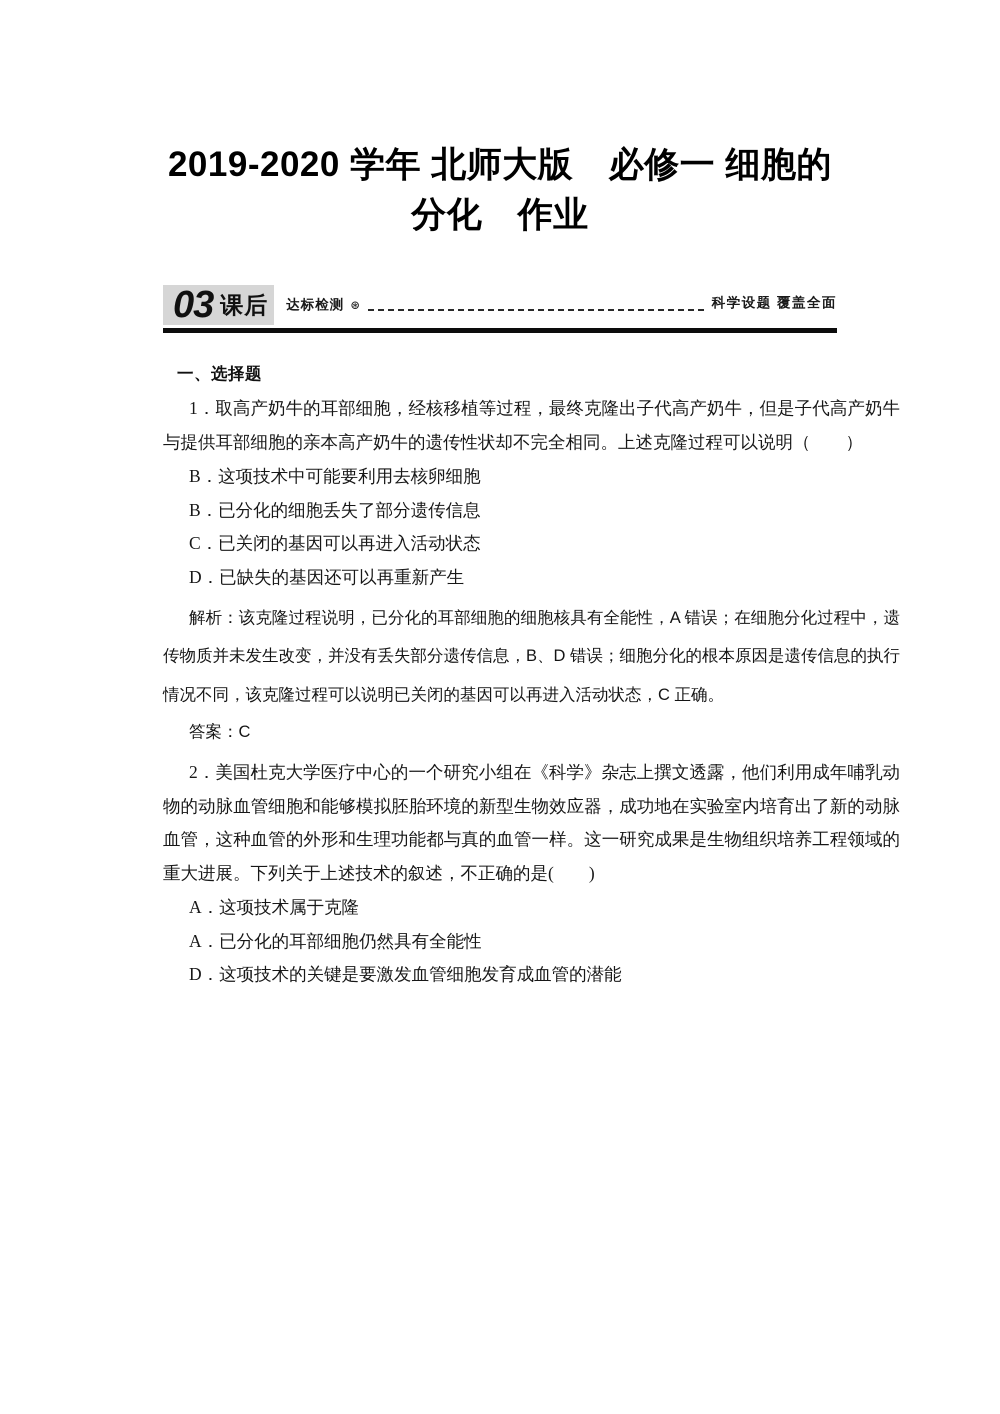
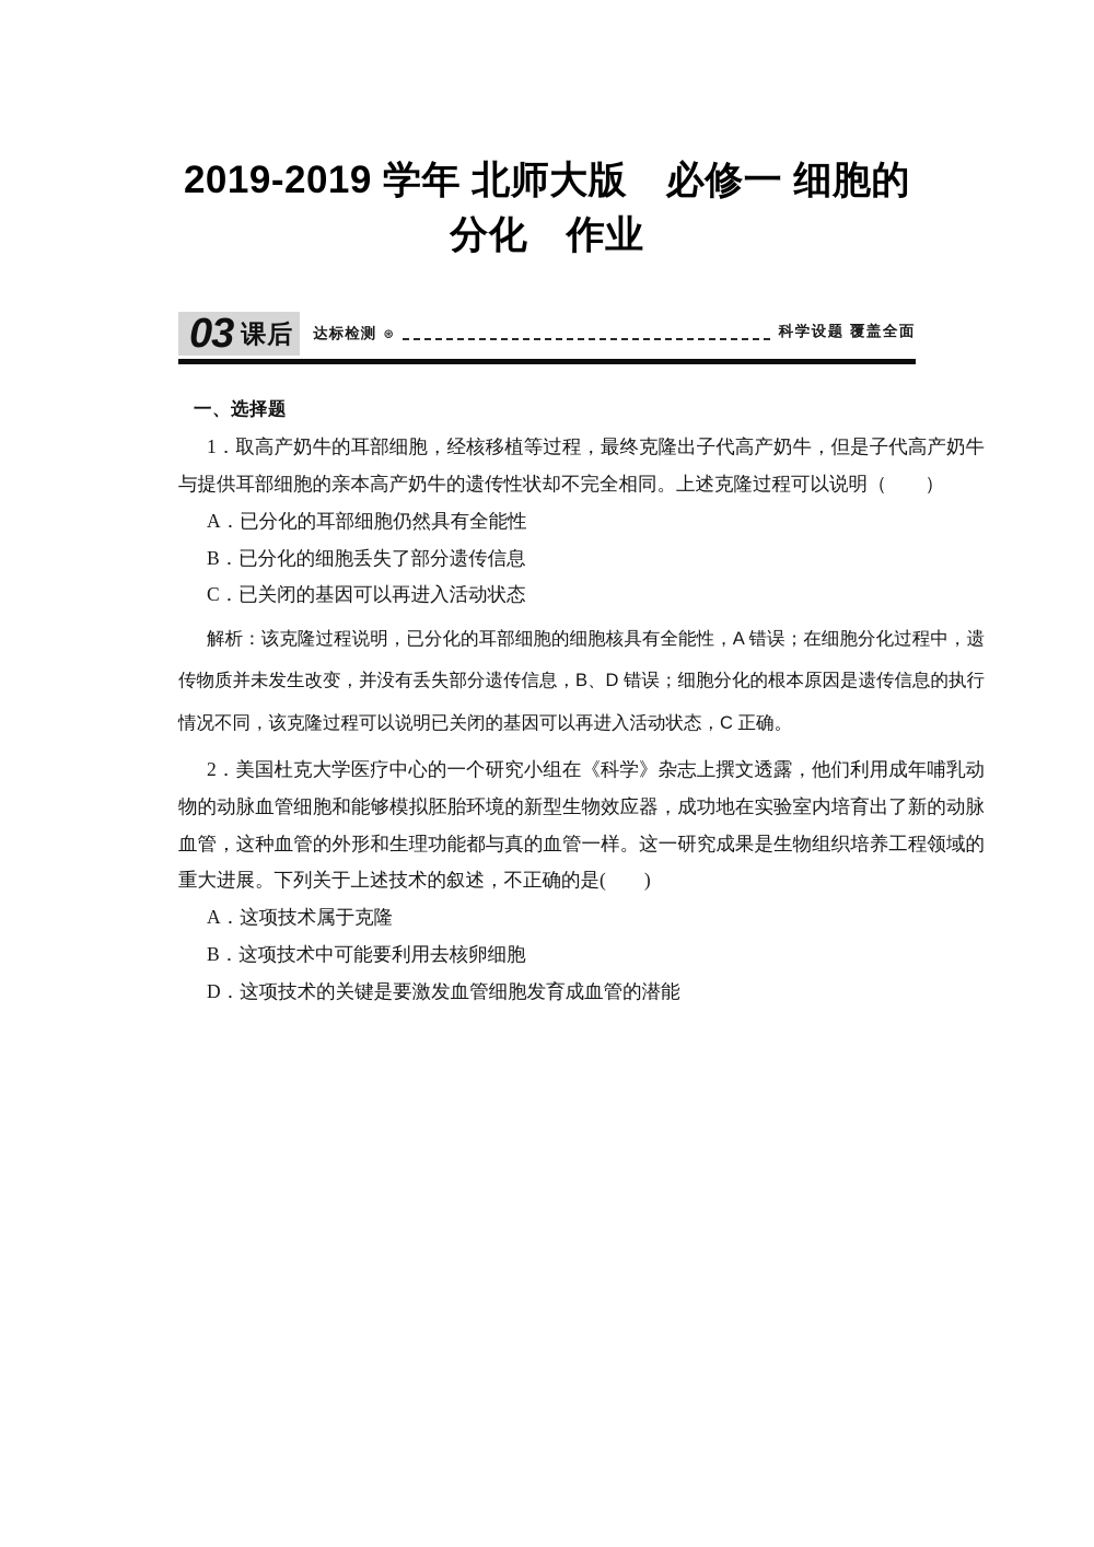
- 2019-2020 学年 北师大版 必修一 细胞的
+ 2019-2019 学年 北师大版 必修一 细胞的
  分化 作业
  03
  课后
  达标检测
  ⊛
  科学设题 覆盖全面
  一、选择题
  1．取高产奶牛的耳部细胞，经核移植等过程，最终克隆出子代高产奶牛，但是子代高产奶牛与提供耳部细胞的亲本高产奶牛的遗传性状却不完全相同。上述克隆过程可以说明（ ）
- B．这项技术中可能要利用去核卵细胞
+ A．已分化的耳部细胞仍然具有全能性
  B．已分化的细胞丢失了部分遗传信息
  C．已关闭的基因可以再进入活动状态
- D．已缺失的基因还可以再重新产生
  解析：该克隆过程说明，已分化的耳部细胞的细胞核具有全能性，A 错误；在细胞分化过程中，遗传物质并未发生改变，并没有丢失部分遗传信息，B、D 错误；细胞分化的根本原因是遗传信息的执行情况不同，该克隆过程可以说明已关闭的基因可以再进入活动状态，C 正确。
- 答案：C
  2．美国杜克大学医疗中心的一个研究小组在《科学》杂志上撰文透露，他们利用成年哺乳动物的动脉血管细胞和能够模拟胚胎环境的新型生物效应器，成功地在实验室内培育出了新的动脉血管，这种血管的外形和生理功能都与真的血管一样。这一研究成果是生物组织培养工程领域的重大进展。下列关于上述技术的叙述，不正确的是( )
  A．这项技术属于克隆
- A．已分化的耳部细胞仍然具有全能性
+ B．这项技术中可能要利用去核卵细胞
  D．这项技术的关键是要激发血管细胞发育成血管的潜能
